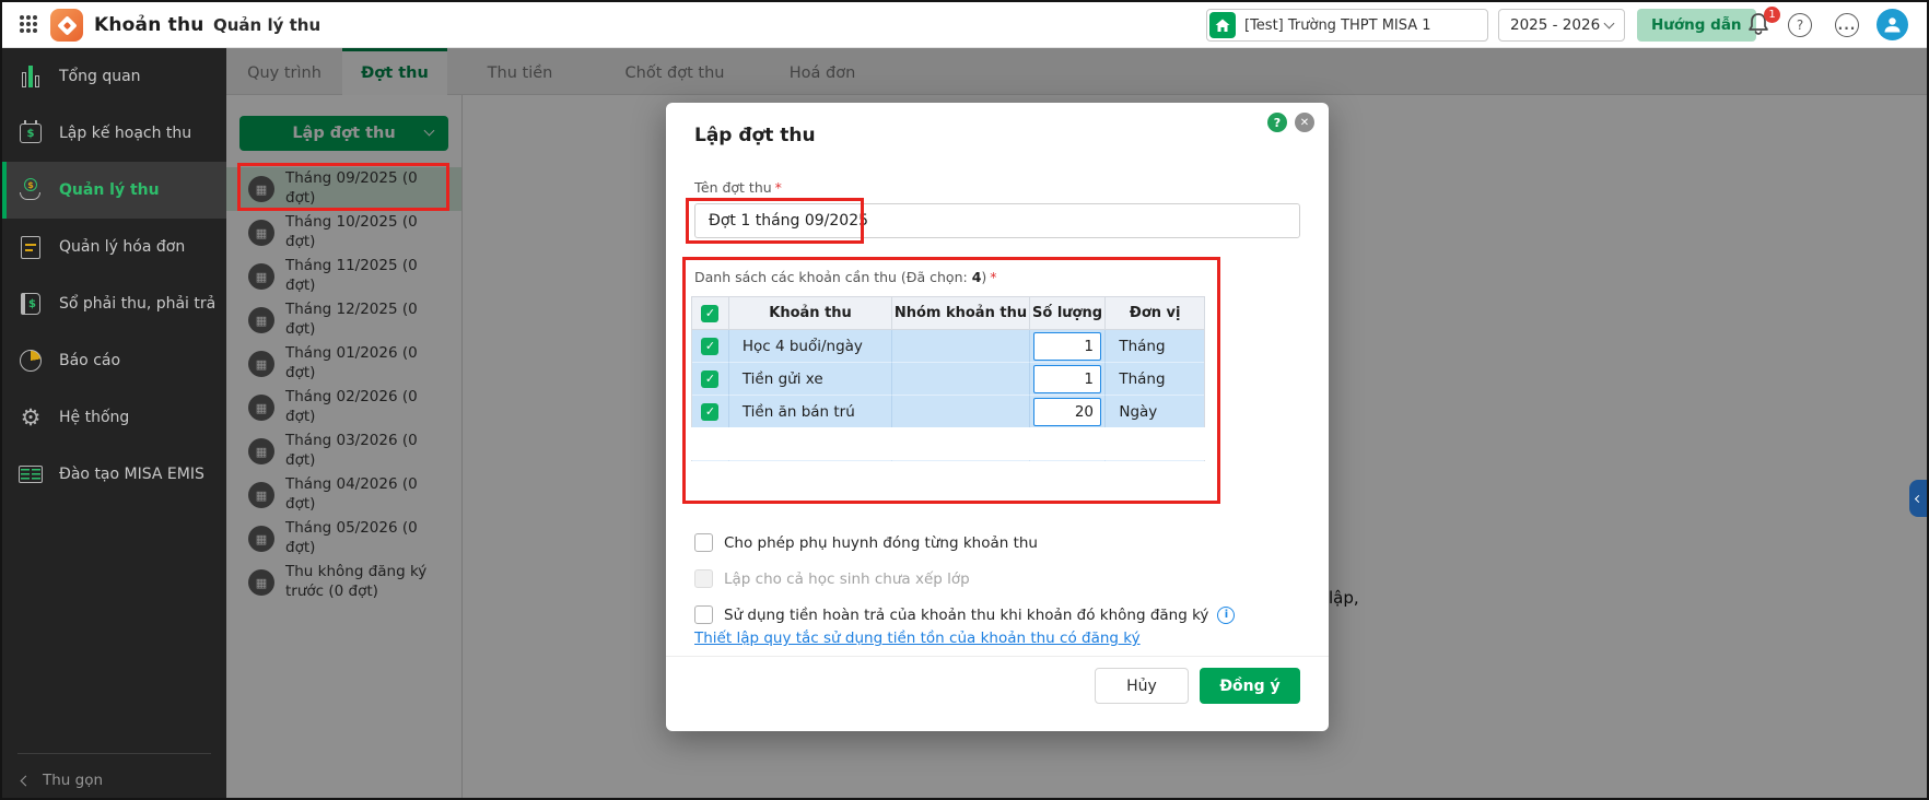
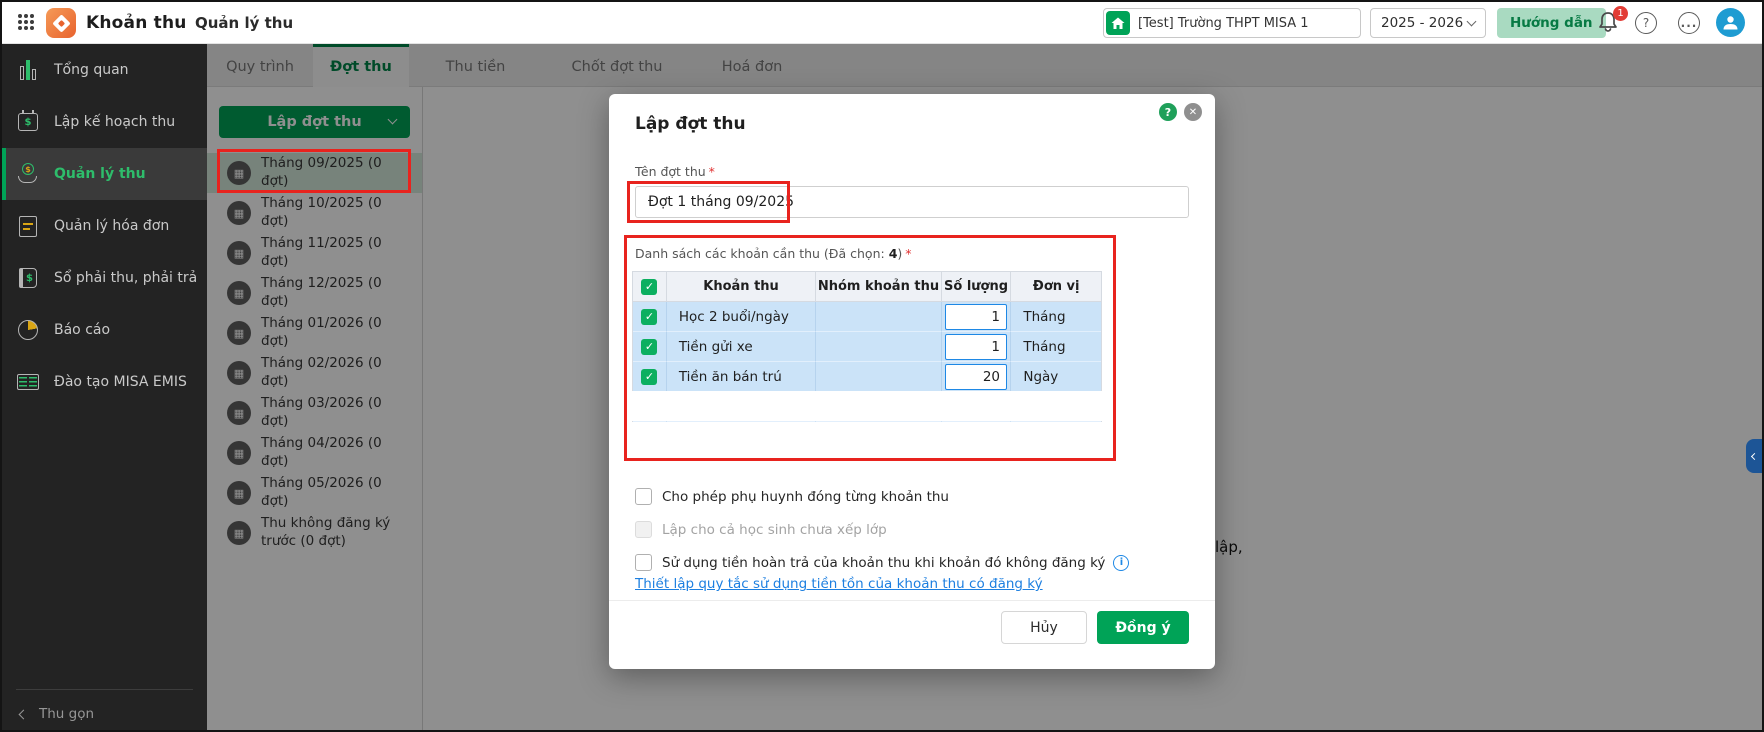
  Khoản thu
  Quản lý thu
  [Test] Trường THPT MISA 1
  2025 - 2026
  Hướng dẫn
  1
  ?
  ...
  Tổng quan
  $
  Lập kế hoạch thu
  $
  Quản lý thu
  Quản lý hóa đơn
  $
  Sổ phải thu, phải trả
  Báo cáo
- ⚙
- Hệ thống
  Đào tạo MISA EMIS
  Thu gọn
  Quy trình
  Đợt thu
  Thu tiền
  Chốt đợt thu
  Hoá đơn
  Lập đợt thu
  ▦
  Tháng 09/2025 (0 đợt)
  ▦
  Tháng 10/2025 (0 đợt)
  ▦
  Tháng 11/2025 (0 đợt)
  ▦
  Tháng 12/2025 (0 đợt)
  ▦
  Tháng 01/2026 (0 đợt)
  ▦
  Tháng 02/2026 (0 đợt)
  ▦
  Tháng 03/2026 (0 đợt)
  ▦
  Tháng 04/2026 (0 đợt)
  ▦
  Tháng 05/2026 (0 đợt)
  ▦
  Thu không đăng ký trước (0 đợt)
  lập,
  Lập đợt thu
  ?
  ✕
  Tên đợt thu *
  Đợt 1 tháng 09/2025
  Danh sách các khoản cần thu (Đã chọn: 4) *
  ✓
  Khoản thu
  Nhóm khoản thu
  Số lượng
  Đơn vị
  ✓
- Học 4 buổi/ngày
+ Học 2 buổi/ngày
  1
  Tháng
  ✓
  Tiền gửi xe
  1
  Tháng
  ✓
  Tiền ăn bán trú
  20
  Ngày
  Cho phép phụ huynh đóng từng khoản thu
  Lập cho cả học sinh chưa xếp lớp
  Sử dụng tiền hoàn trả của khoản thu khi khoản đó không đăng ký
  i
  Thiết lập quy tắc sử dụng tiền tồn của khoản thu có đăng ký
  Hủy
  Đồng ý
